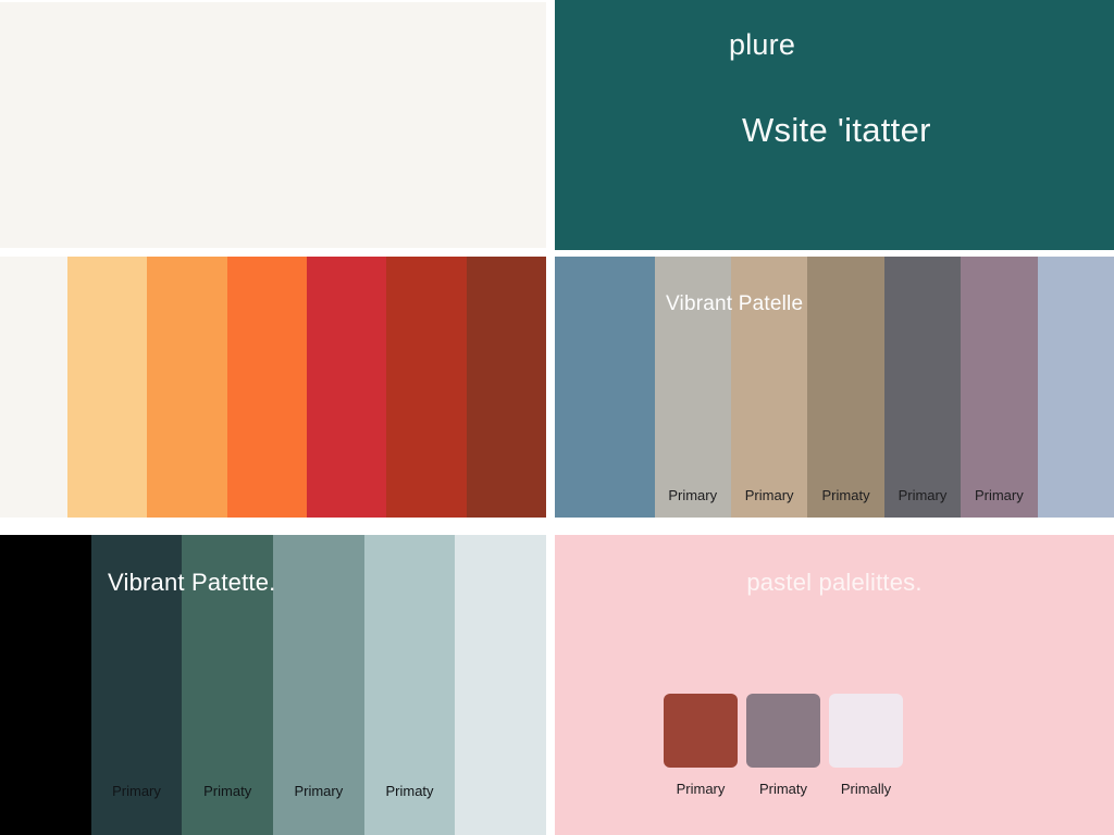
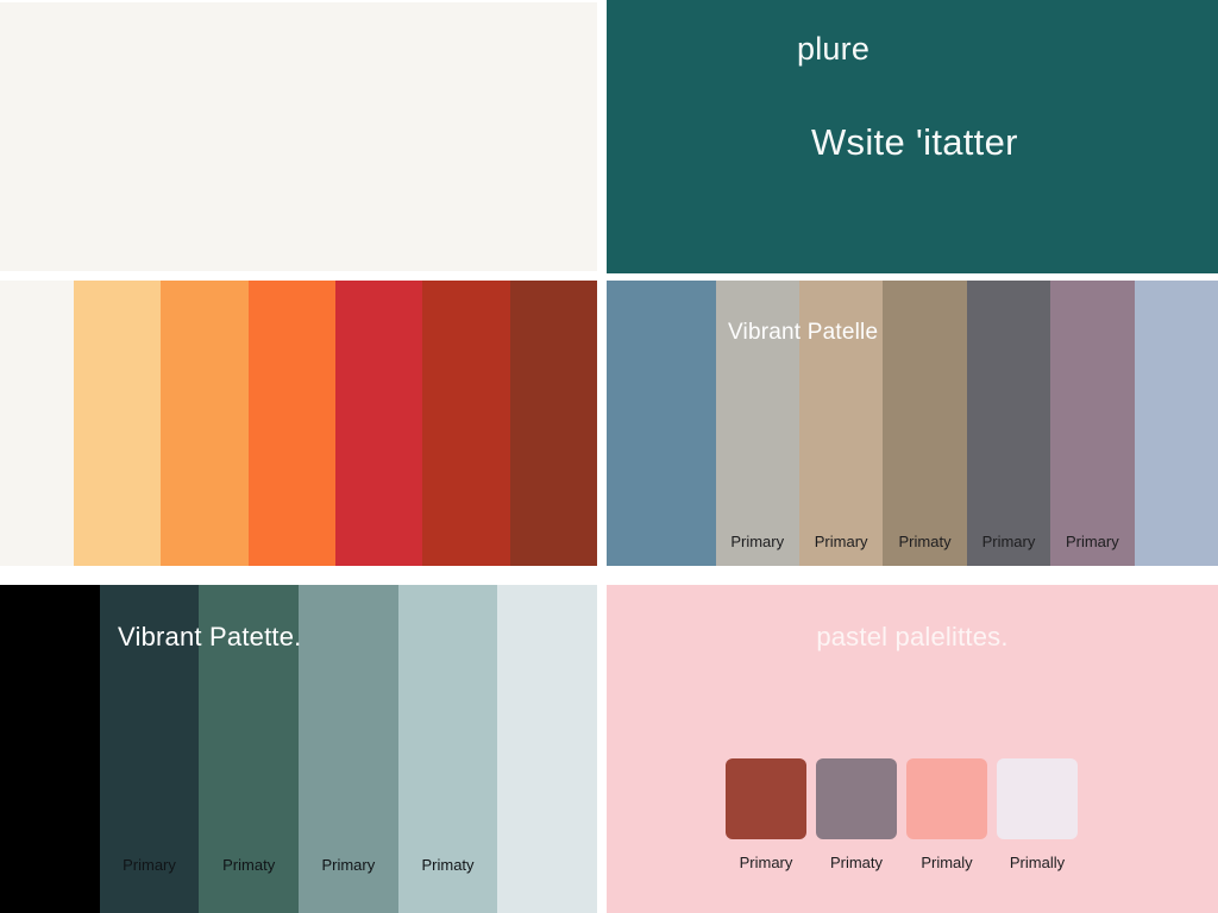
  plure
  Wsite 'itatter
  Primary
  Primary
  Primaty
  Primary
  Primary
  Vibrant Patelle
  Primary
  Primaty
  Primary
  Primaty
  Vibrant Patette.
  pastel palelittes.
  Primary
  Primaty
+ Primaly
  Primally
